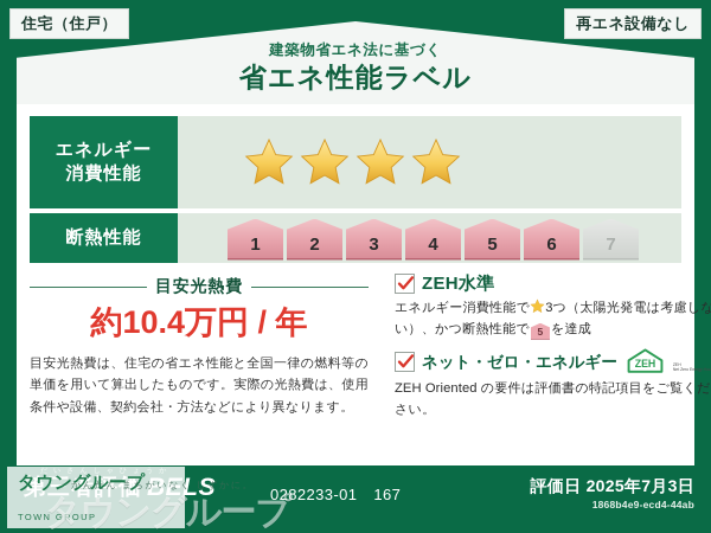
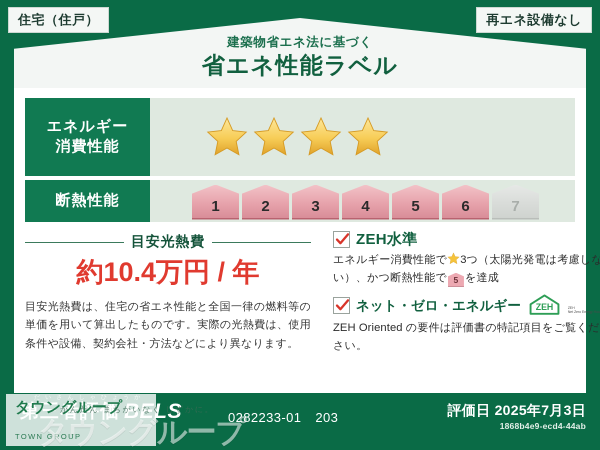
  住宅（住戸）
  再エネ設備なし
  建築物省エネ法に基づく
  省エネ性能ラベル
  エネルギー
  消費性能
  断熱性能
  1
  2
  3
  4
  5
  6
  7
  目安光熱費
  約10.4万円 / 年
  目安光熱費は、住宅の省エネ性能と全国一律の燃料等の単価を用いて算出したものです。実際の光熱費は、使用条件や設備、契約会社・方法などにより異なります。
  ZEH水準
  エネルギー消費性能で 3つ（太陽光発電は考慮しない）、かつ断熱性能で 5 を達成
  ネット・ゼロ・エネルギー
  ZEH
  ZEH Oriented の要件は評価書の特記項目をご覧ください。
  第三者評価
  BELS
- 0282233-01 167
+ 0282233-01 203
  評価日 2025年7月3日
  1868b4e9-ecd4-44ab
  タウングループ
  TOWN GROUP
  かんたん まちがいなく しずかに。
  タウングループ
